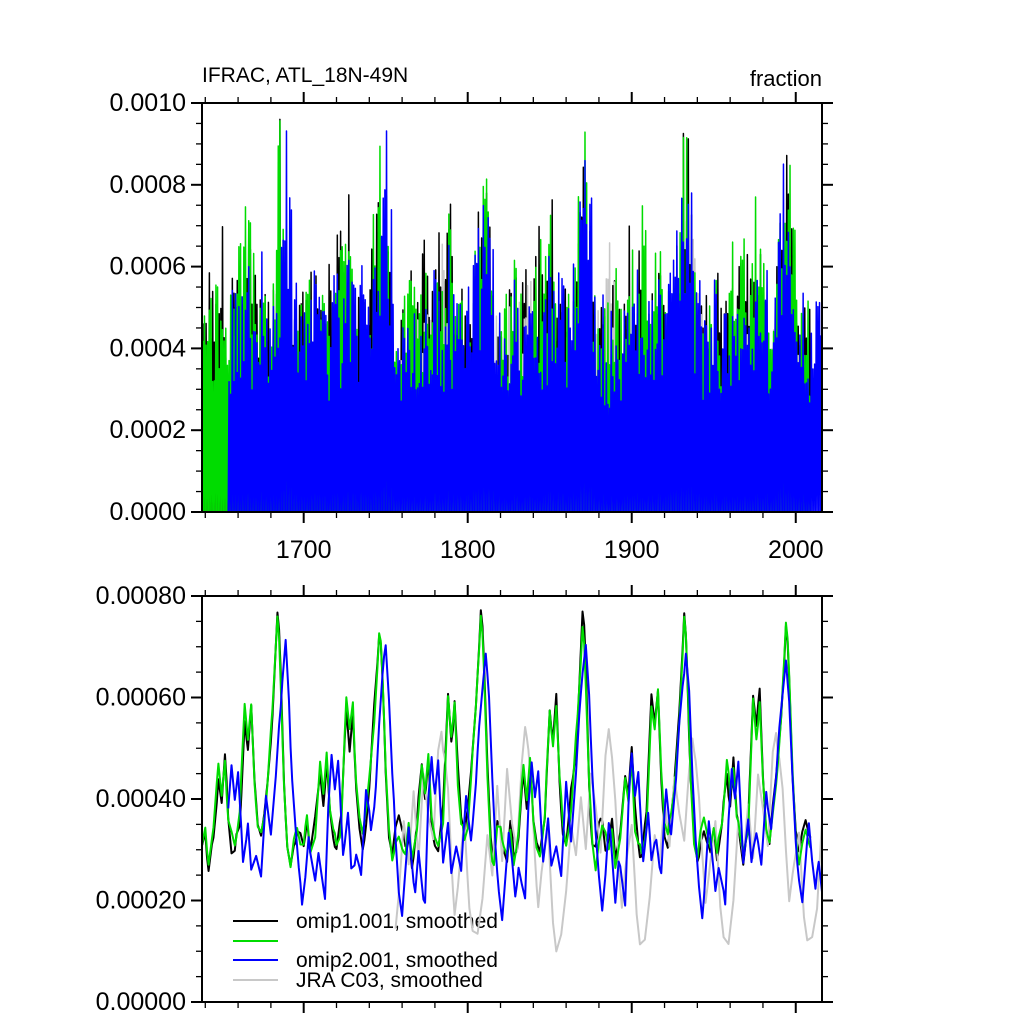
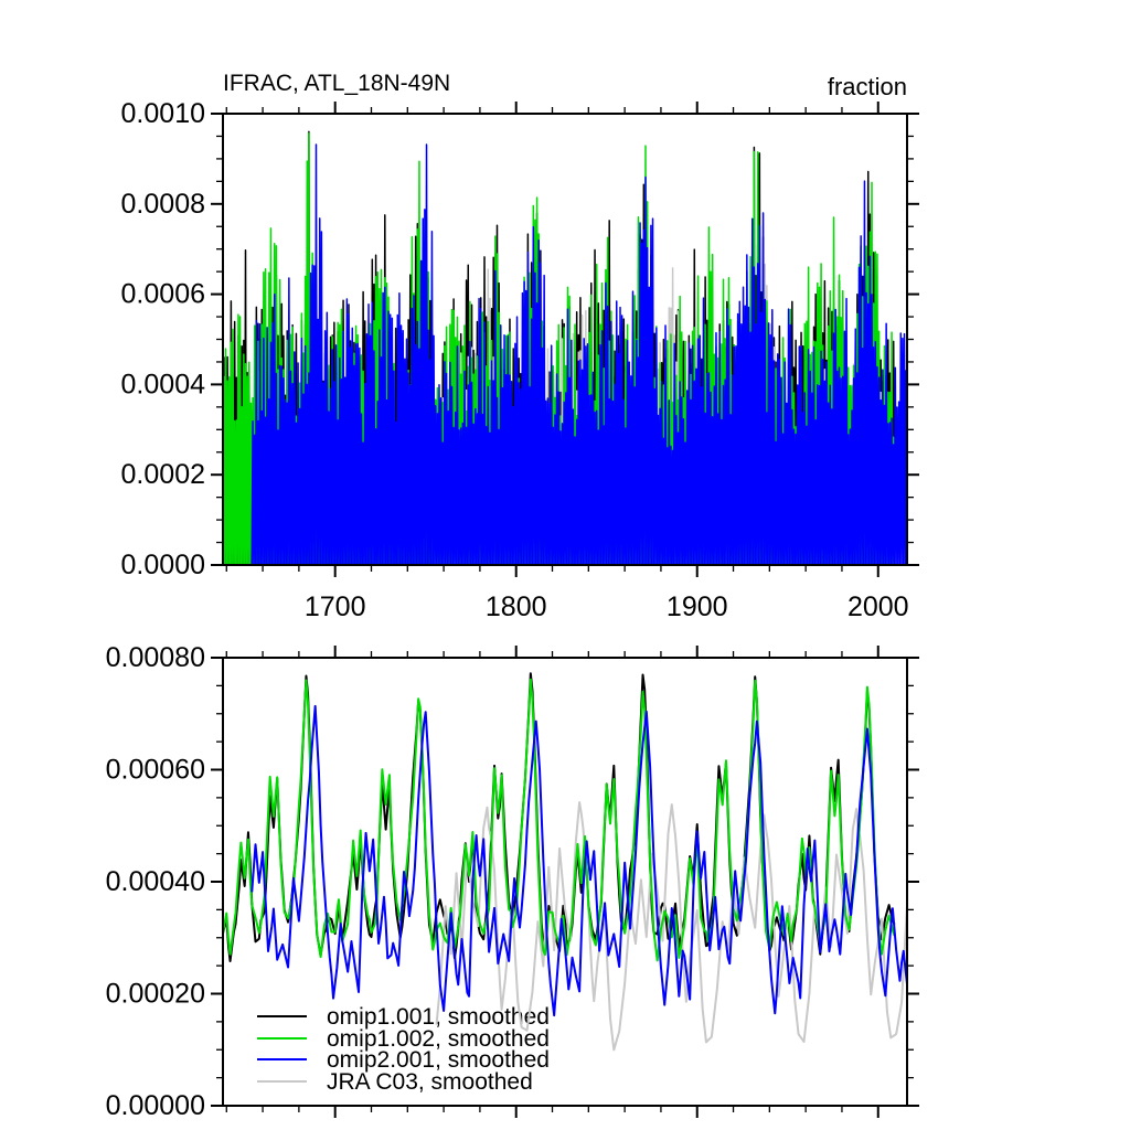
  IFRAC, ATL_18N-49N
  fraction
  1700
  1800
  1900
  2000
  0.0000
  0.0002
  0.0004
  0.0006
  0.0008
  0.0010
  omip1.001 smoothed
+ omip1.002, smoothed
  omip2.001, smoothed
  JRA C03, smoothed
  0.00000
  0.00020
  0.00040
  0.00060
  0.00080
